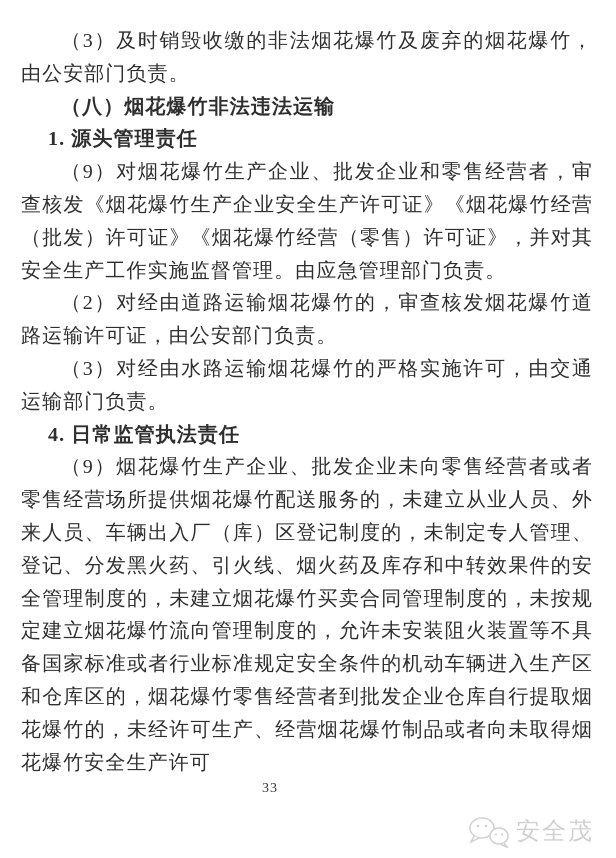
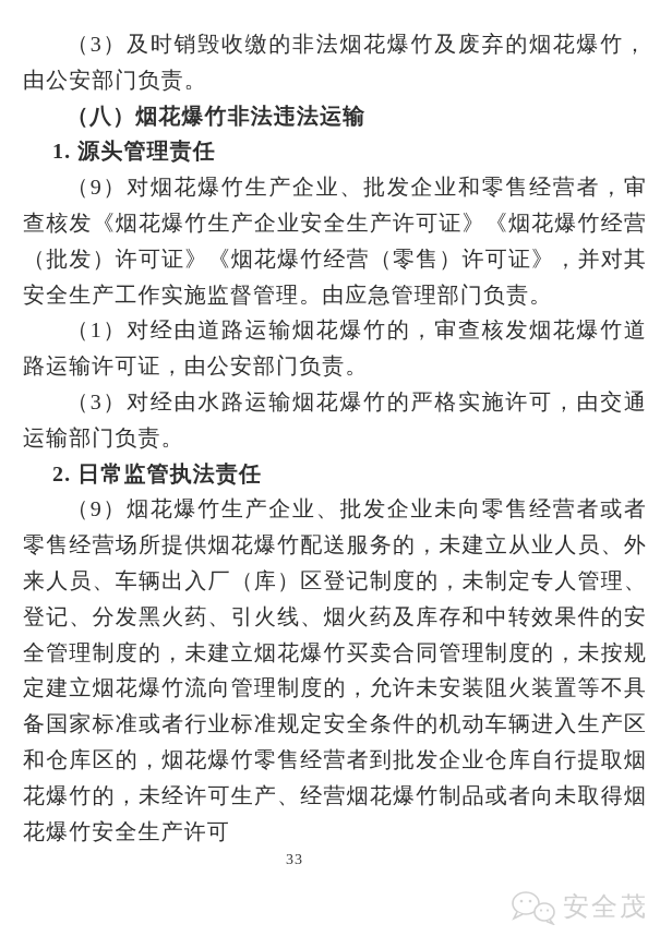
  （3）及时销毁收缴的非法烟花爆竹及废弃的烟花爆竹，由公安部门负责。
  （八）烟花爆竹非法违法运输
  1. 源头管理责任
  （9）对烟花爆竹生产企业、批发企业和零售经营者，审查核发《烟花爆竹生产企业安全生产许可证》《烟花爆竹经营（批发）许可证》《烟花爆竹经营（零售）许可证》，并对其安全生产工作实施监督管理。由应急管理部门负责。
- （2）对经由道路运输烟花爆竹的，审查核发烟花爆竹道路运输许可证，由公安部门负责。
+ （1）对经由道路运输烟花爆竹的，审查核发烟花爆竹道路运输许可证，由公安部门负责。
  （3）对经由水路运输烟花爆竹的严格实施许可，由交通运输部门负责。
- 4. 日常监管执法责任
+ 2. 日常监管执法责任
  （9）烟花爆竹生产企业、批发企业未向零售经营者或者零售经营场所提供烟花爆竹配送服务的，未建立从业人员、外来人员、车辆出入厂（库）区登记制度的，未制定专人管理、登记、分发黑火药、引火线、烟火药及库存和中转效果件的安全管理制度的，未建立烟花爆竹买卖合同管理制度的，未按规定建立烟花爆竹流向管理制度的，允许未安装阻火装置等不具备国家标准或者行业标准规定安全条件的机动车辆进入生产区和仓库区的，烟花爆竹零售经营者到批发企业仓库自行提取烟花爆竹的，未经许可生产、经营烟花爆竹制品或者向未取得烟花爆竹安全生产许可
  33
  安全茂
